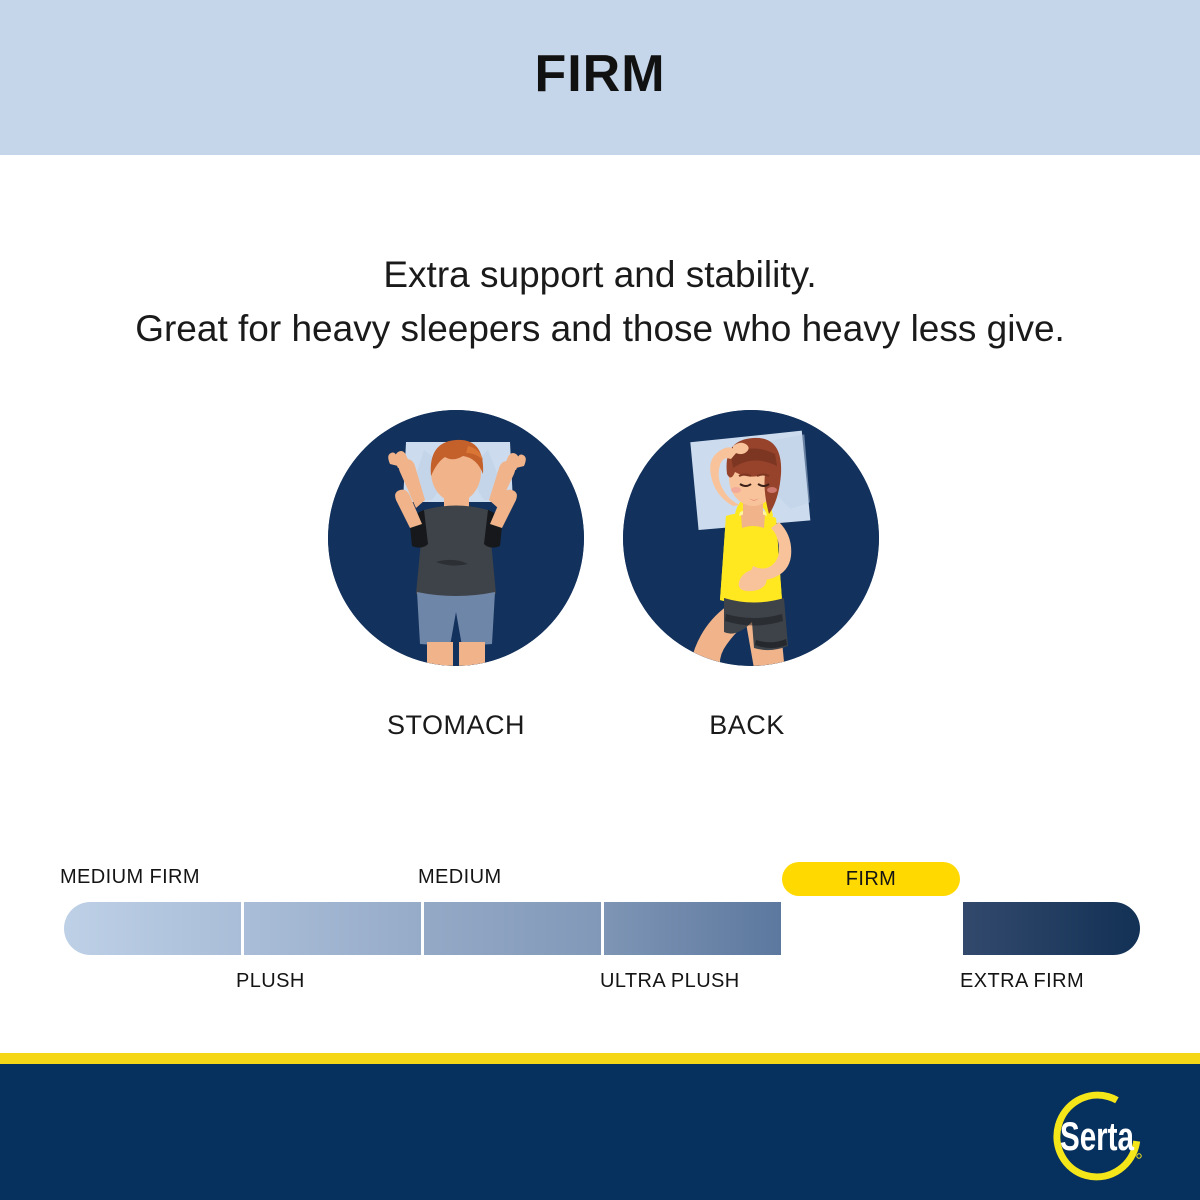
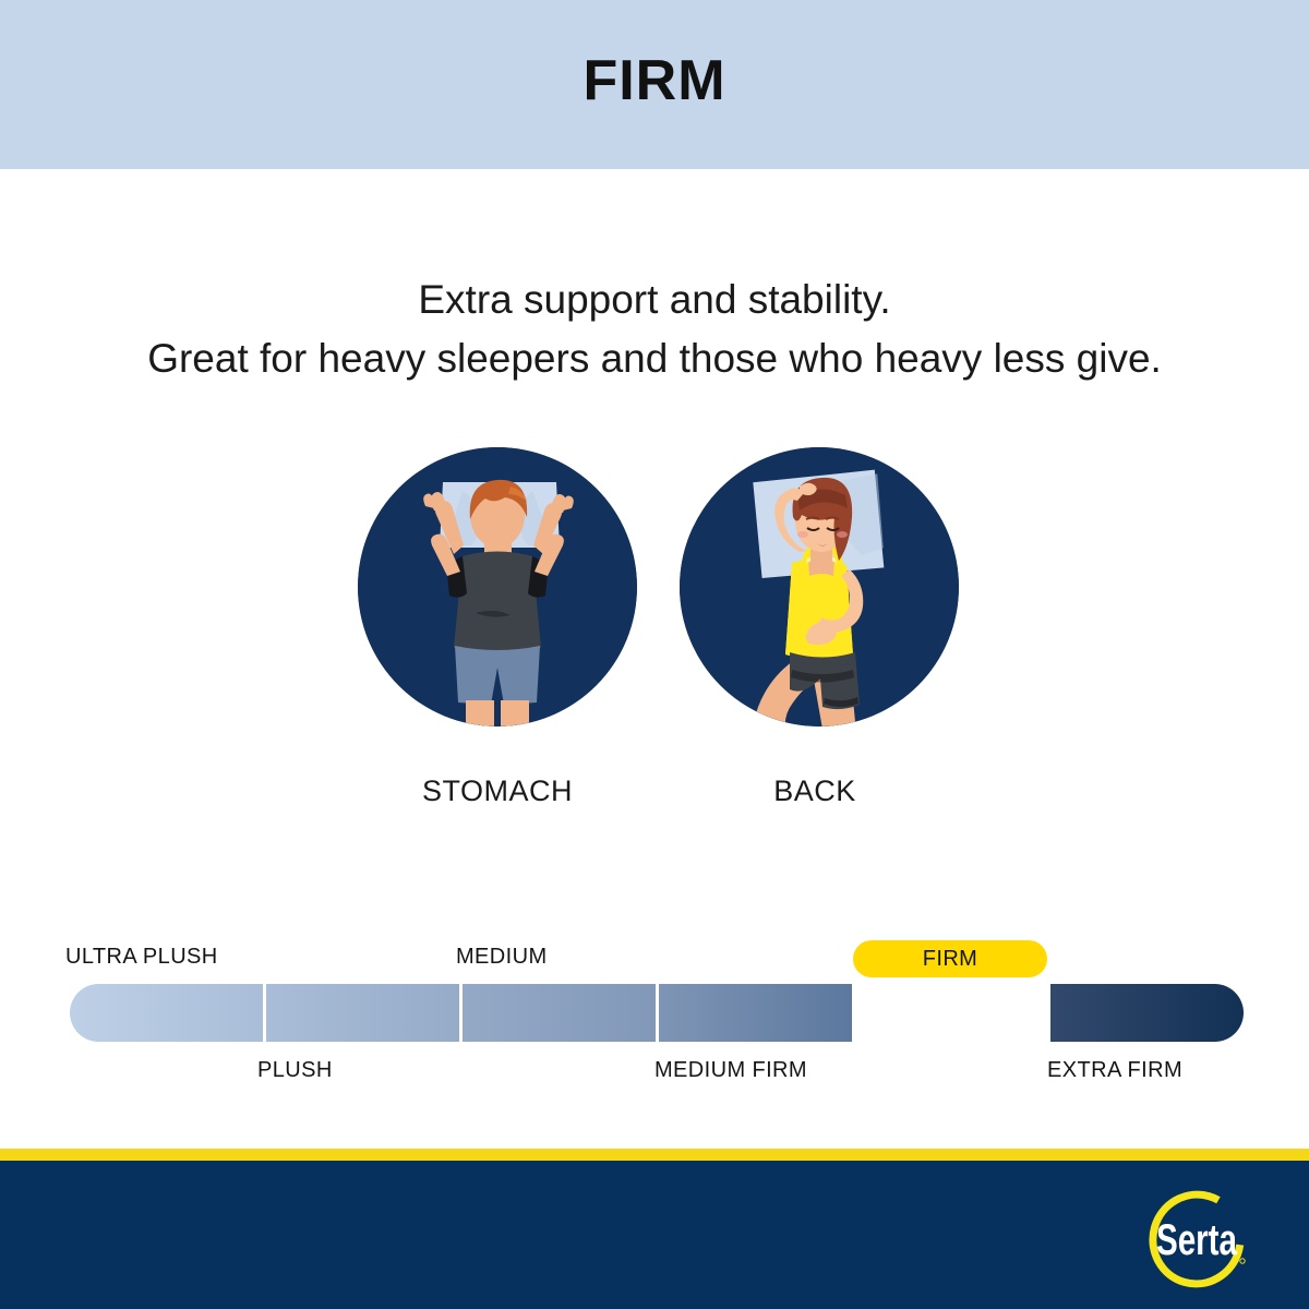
  FIRM
  Extra support and stability.
  Great for heavy sleepers and those who heavy less give.
  STOMACH
  BACK
- MEDIUM FIRM
+ ULTRA PLUSH
  PLUSH
  MEDIUM
- ULTRA PLUSH
+ MEDIUM FIRM
  EXTRA FIRM
  FIRM
  Serta
